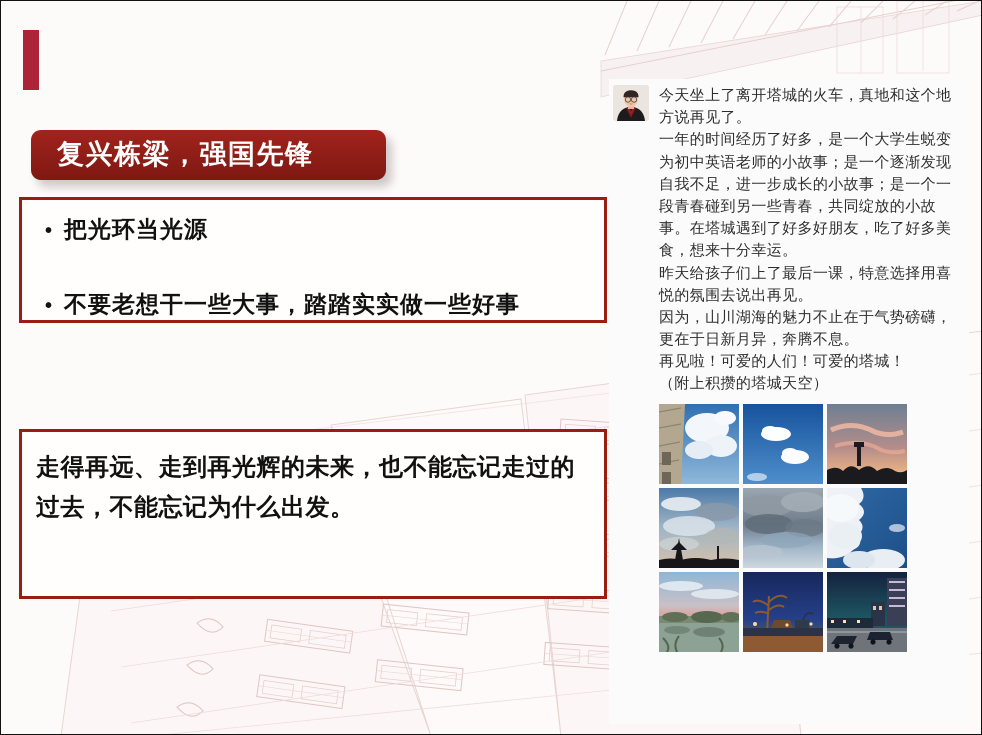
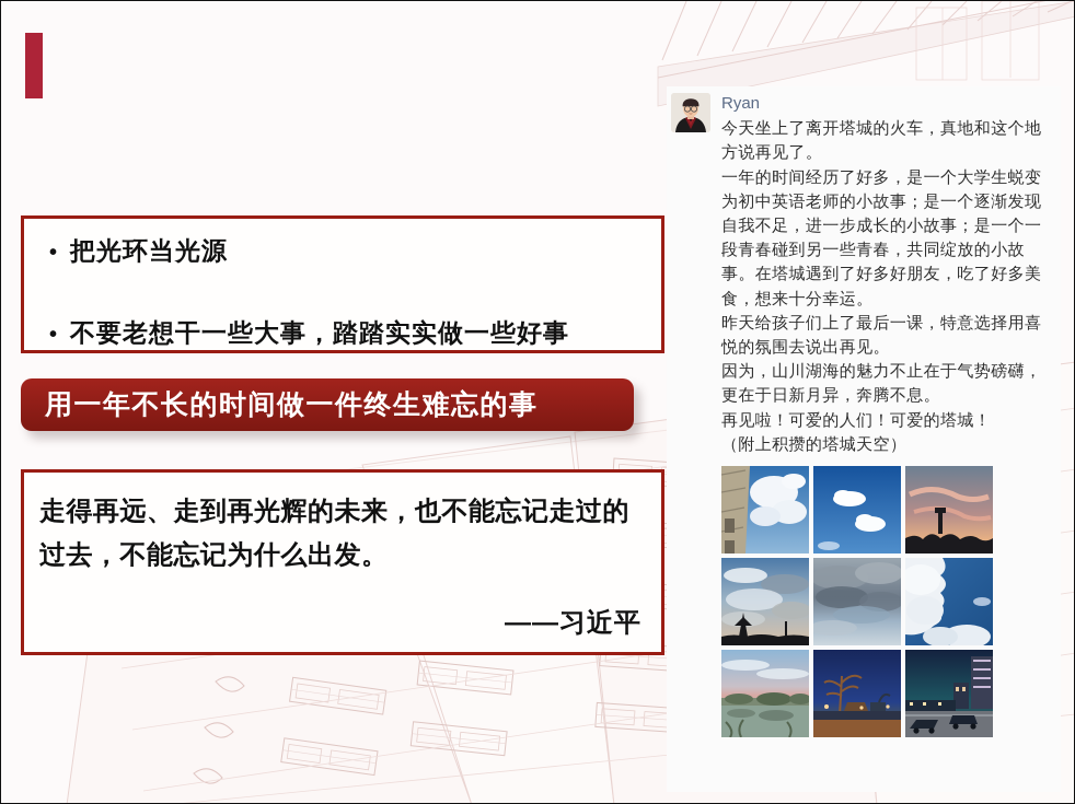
- 复兴栋梁，强国先锋
  •
  把光环当光源
  •
  不要老想干一些大事，踏踏实实做一些好事
+ 用一年不长的时间做一件终生难忘的事
  走得再远、走到再光辉的未来，也不能忘记走过的过去，不能忘记为什么出发。
+ ——习近平
+ Ryan
  今天坐上了离开塔城的火车，真地和这个地方说再见了。
  一年的时间经历了好多，是一个大学生蜕变为初中英语老师的小故事；是一个逐渐发现自我不足，进一步成长的小故事；是一个一段青春碰到另一些青春，共同绽放的小故事。在塔城遇到了好多好朋友，吃了好多美食，想来十分幸运。
  昨天给孩子们上了最后一课，特意选择用喜悦的氛围去说出再见。
  因为，山川湖海的魅力不止在于气势磅礴，更在于日新月异，奔腾不息。
  再见啦！可爱的人们！可爱的塔城！
  （附上积攒的塔城天空）
